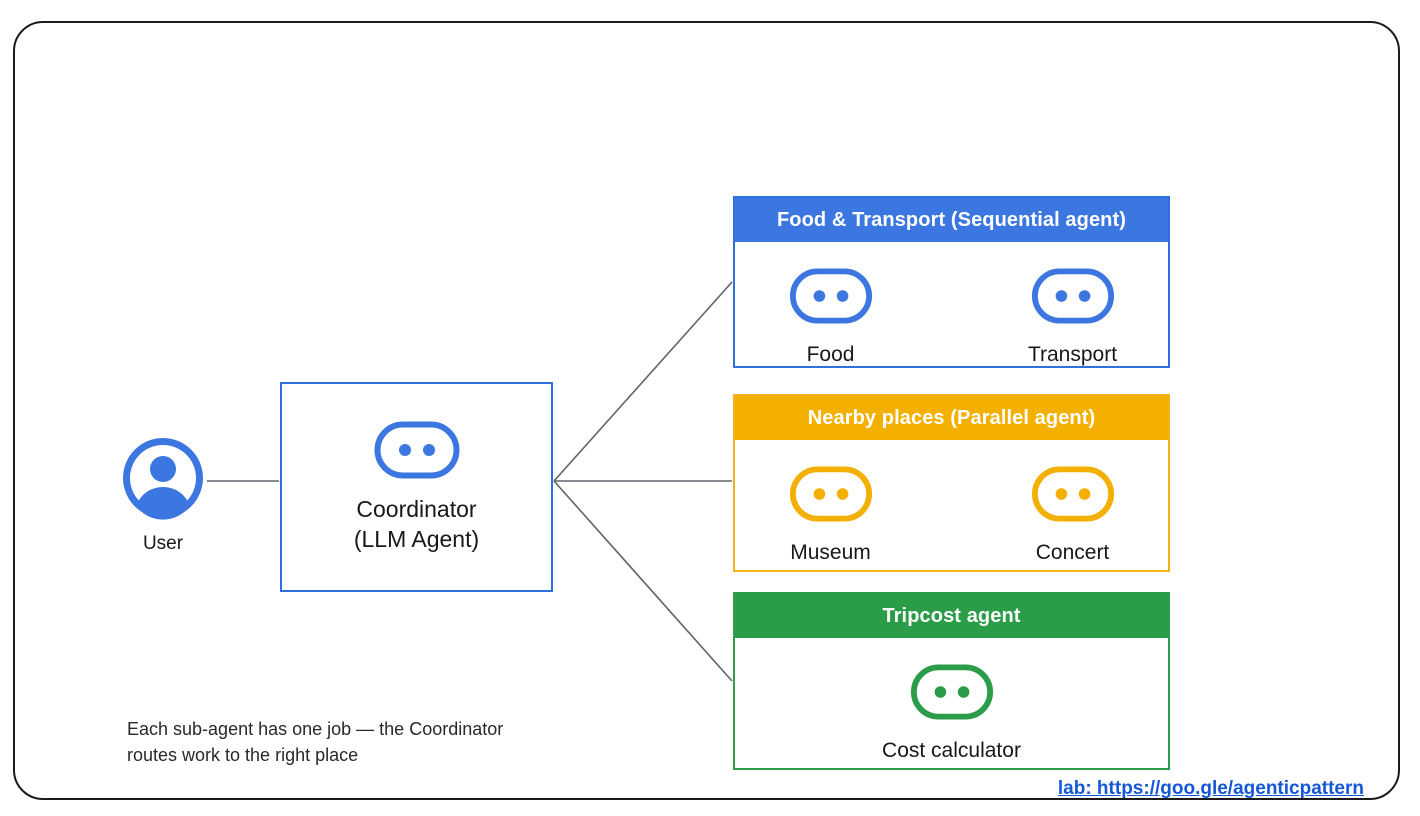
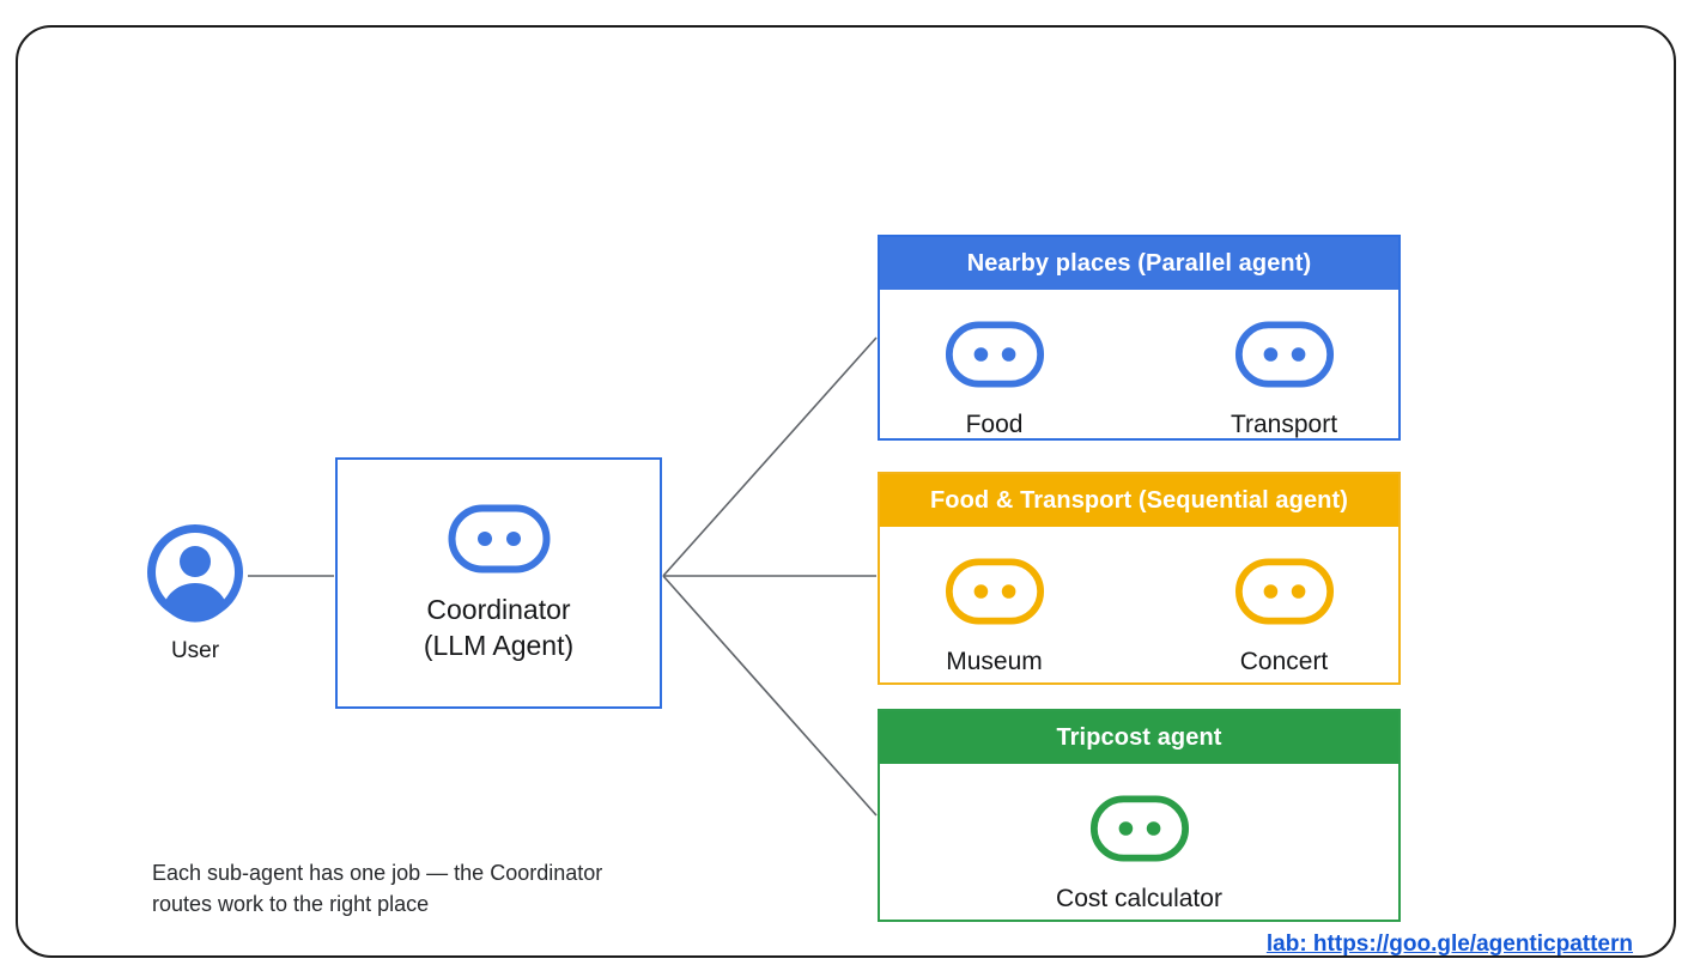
  User
  Coordinator
  (LLM Agent)
- Food & Transport (Sequential agent)
+ Nearby places (Parallel agent)
  Food
  Transport
- Nearby places (Parallel agent)
+ Food & Transport (Sequential agent)
  Museum
  Concert
  Tripcost agent
  Cost calculator
  Each sub-agent has one job — the Coordinator
  routes work to the right place
  lab: https://goo.gle/agenticpattern
